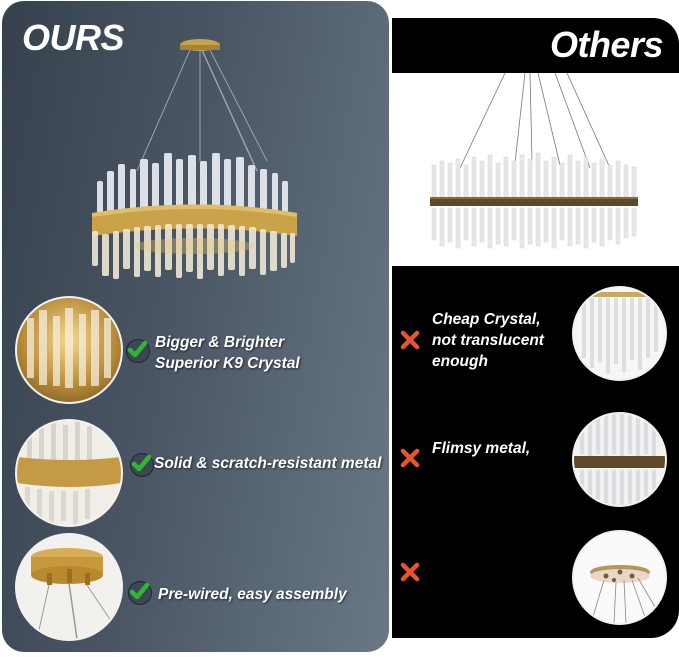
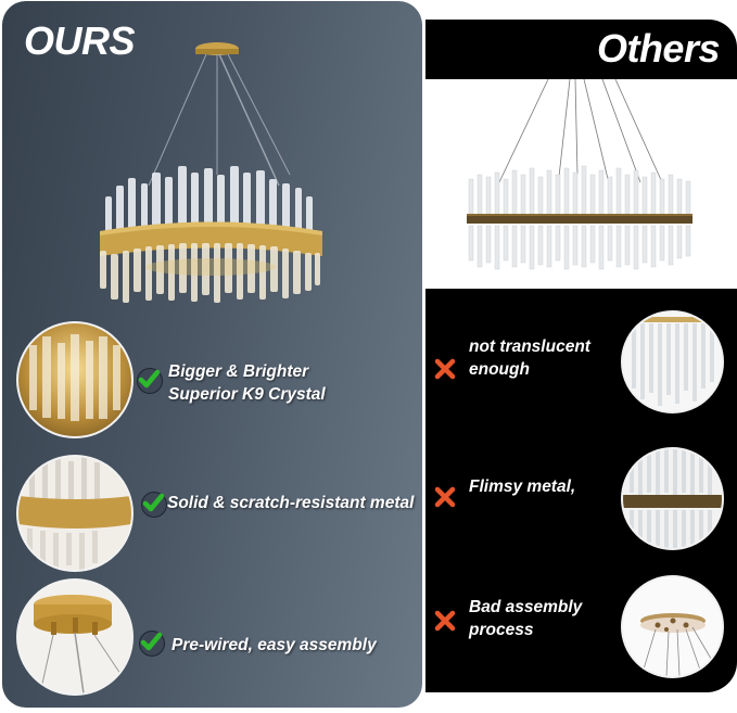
  OURS
  Bigger & Brighter
  Superior K9 Crystal
  Solid & scratch-resistant metal
  Pre-wired, easy assembly
  Others
- Cheap Crystal,
  not translucent
  enough
  Flimsy metal,
+ Bad assembly
+ process
